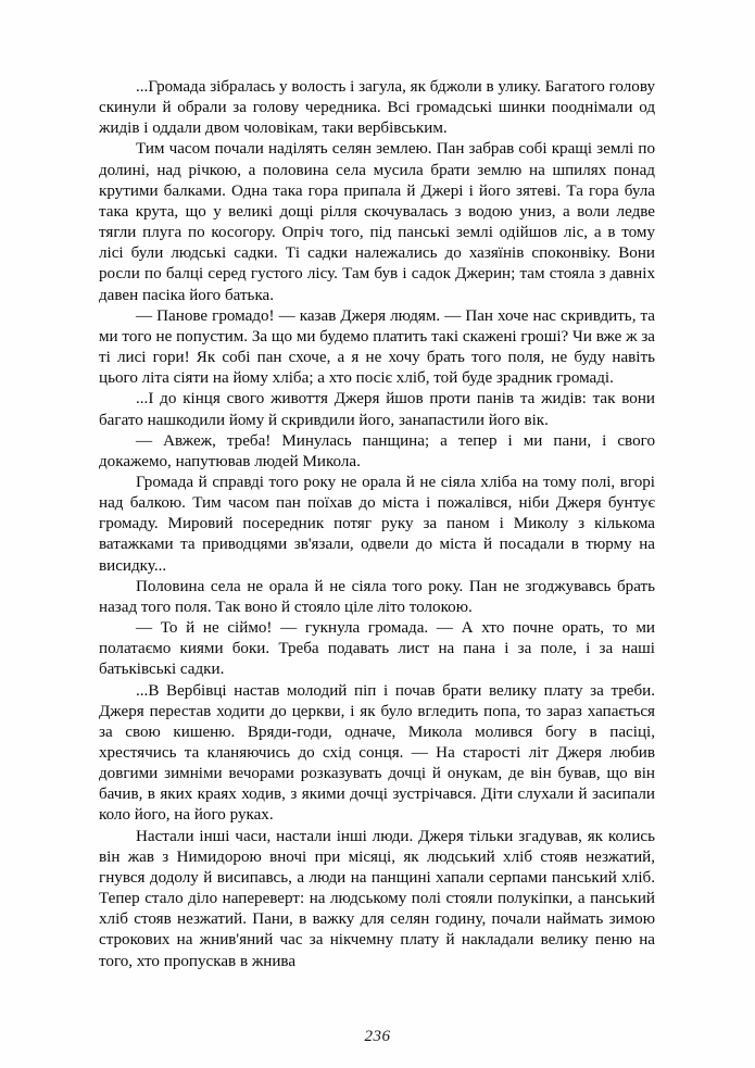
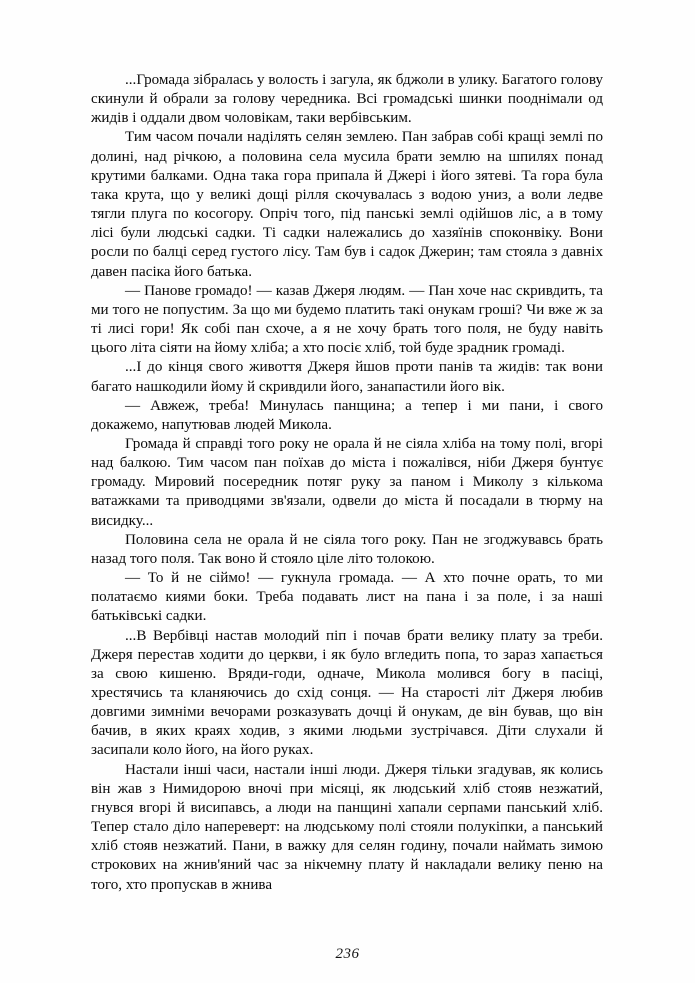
  ...Громада зібралась у волость і загула, як бджоли в улику. Багатого голову скинули й обрали за голову чередника. Всі громадські шинки поодні­мали од жидів і оддали двом чоловікам, таки вербівським.
  Тим часом почали наділять селян землею. Пан забрав собі кращі землі по долині, над річкою, а половина села мусила брати землю на шпилях понад крутими балками. Одна така гора припала й Джері і його зятеві. Та гора була така крута, що у великі дощі рілля скочувалась з водою униз, а воли ледве тягли плуга по косогору. Опріч того, під панські землі одійшов ліс, а в тому лісі були людські садки. Ті садки належались до хазяїнів споконвіку. Вони росли по балці серед густого лісу. Там був і садок Джерин; там стояла з давніх давен пасіка його батька.
- — Панове громадо! — казав Джеря людям. — Пан хоче нас скривдить, та ми того не попустим. За що ми будемо платить такі скажені гроші? Чи вже ж за ті лисі гори! Як собі пан схоче, а я не хочу брать того поля, не буду навіть цього літа сіяти на йому хліба; а хто посіє хліб, той буде зрадник громаді.
+ — Панове громадо! — казав Джеря людям. — Пан хоче нас скривдить, та ми того не попустим. За що ми будемо платить такі онукам гроші? Чи вже ж за ті лисі гори! Як собі пан схоче, а я не хочу брать того поля, не буду навіть цього літа сіяти на йому хліба; а хто посіє хліб, той буде зрадник громаді.
  ...І до кінця свого живоття Джеря йшов проти панів та жидів: так вони багато нашкодили йому й скривдили його, занапастили його вік.
  — Авжеж, треба! Минулась панщина; а тепер і ми пани, і свого докажемо, напутював людей Микола.
  Громада й справді того року не орала й не сіяла хліба на тому полі, вгорі над балкою. Тим часом пан поїхав до міста і пожалівся, ніби Джеря бунтує громаду. Мировий посередник потяг руку за паном і Миколу з кількома ватажками та приводцями зв'язали, одвели до міста й посадали в тюрму на висидку...
  Половина села не орала й не сіяла того року. Пан не згоджувавсь брать назад того поля. Так воно й стояло ціле літо толокою.
  — То й не сіймо! — гукнула громада. — А хто почне орать, то ми полатаємо киями боки. Треба подавать лист на пана і за поле, і за наші батьківські садки.
- ...В Вербівці настав молодий піп і почав брати велику плату за треби. Джеря перестав ходити до церкви, і як було вгледить попа, то зараз хапається за свою кишеню. Вряди-годи, одначе, Микола молився богу в пасіці, хрестячись та кланяючись до схід сонця. — На старості літ Джеря любив довгими зимніми вечорами розказувать дочці й онукам, де він бував, що він бачив, в яких краях ходив, з якими дочці зустрічався. Діти слухали й засипали коло його, на його руках.
+ ...В Вербівці настав молодий піп і почав брати велику плату за треби. Джеря перестав ходити до церкви, і як було вгледить попа, то зараз хапається за свою кишеню. Вряди-годи, одначе, Микола молився богу в пасіці, хрестячись та кланяючись до схід сонця. — На старості літ Джеря любив довгими зимніми вечорами розказувать дочці й онукам, де він бував, що він бачив, в яких краях ходив, з якими людьми зустрічався. Діти слухали й засипали коло його, на його руках.
- Настали інші часи, настали інші люди. Джеря тільки згадував, як колись він жав з Нимидорою вночі при місяці, як людський хліб стояв незжатий, гнувся додолу й висипавсь, а люди на панщині хапали серпами панський хліб. Тепер стало діло напереверт: на людському полі стояли полукіпки, а панський хліб стояв незжатий. Пани, в важку для селян годину, почали наймать зимою строкових на жнив'яний час за нікчемну плату й накладали велику пеню на того, хто пропускав в жнива
+ Настали інші часи, настали інші люди. Джеря тільки згадував, як колись він жав з Нимидорою вночі при місяці, як людський хліб стояв незжатий, гнувся вгорі й висипавсь, а люди на панщині хапали серпами панський хліб. Тепер стало діло напереверт: на людському полі стояли полукіпки, а панський хліб стояв незжатий. Пани, в важку для селян годину, почали наймать зимою строкових на жнив'яний час за нікчемну плату й накладали велику пеню на того, хто пропускав в жнива
  236
